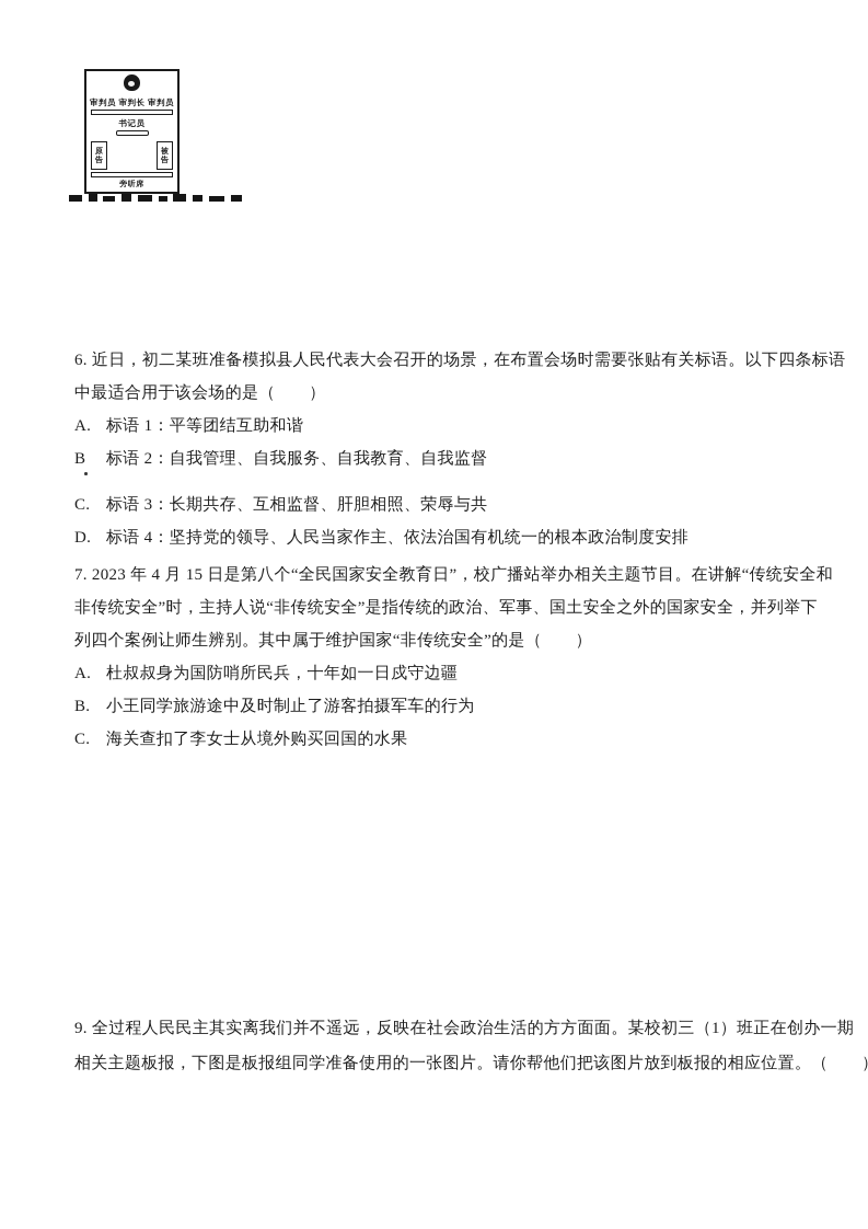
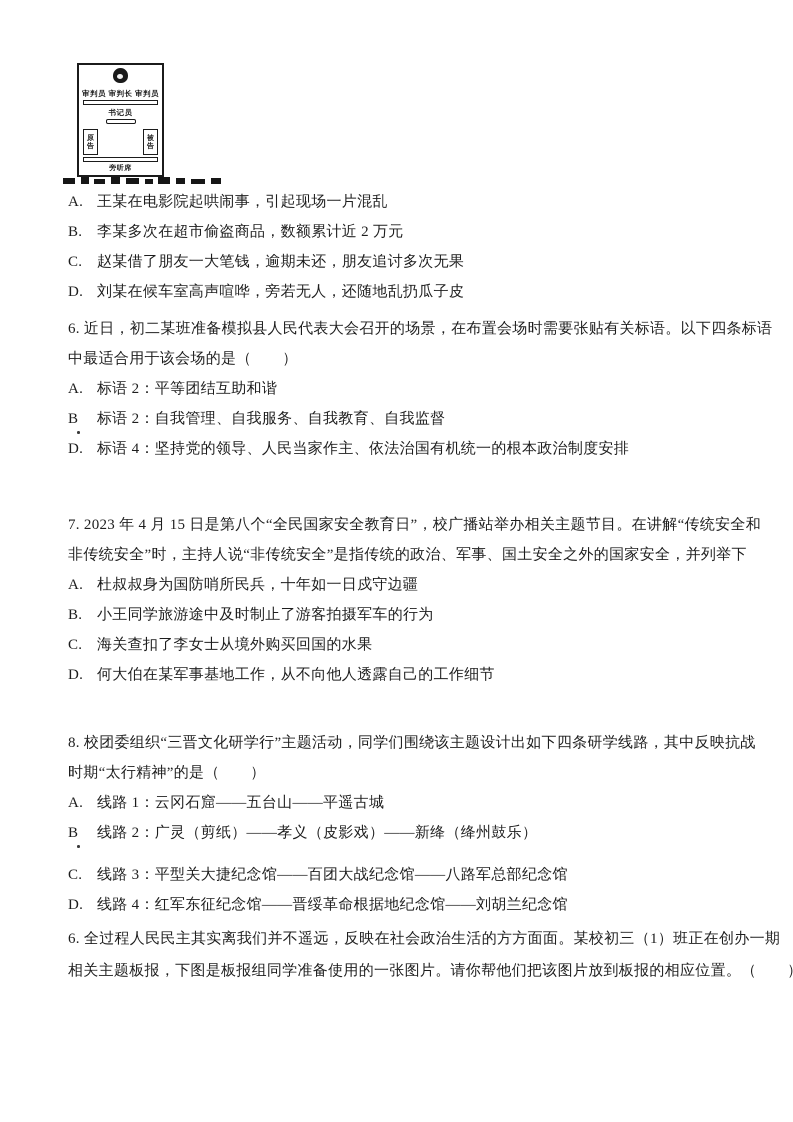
  审判员
  审判长
  审判员
  书记员
  原告
  被告
  旁听席
+ A. 王某在电影院起哄闹事，引起现场一片混乱
+ B. 李某多次在超市偷盗商品，数额累计近 2 万元
+ C. 赵某借了朋友一大笔钱，逾期未还，朋友追讨多次无果
+ D. 刘某在候车室高声喧哗，旁若无人，还随地乱扔瓜子皮
  6. 近日，初二某班准备模拟县人民代表大会召开的场景，在布置会场时需要张贴有关标语。以下四条标语
  中最适合用于该会场的是（ ）
- A. 标语 1：平等团结互助和谐
+ A. 标语 2：平等团结互助和谐
  B 标语 2：自我管理、自我服务、自我教育、自我监督
- C. 标语 3：长期共存、互相监督、肝胆相照、荣辱与共
  D. 标语 4：坚持党的领导、人民当家作主、依法治国有机统一的根本政治制度安排
  7. 2023 年 4 月 15 日是第八个“全民国家安全教育日”，校广播站举办相关主题节目。在讲解“传统安全和
  非传统安全”时，主持人说“非传统安全”是指传统的政治、军事、国土安全之外的国家安全，并列举下
- 列四个案例让师生辨别。其中属于维护国家“非传统安全”的是（ ）
  A. 杜叔叔身为国防哨所民兵，十年如一日戍守边疆
  B. 小王同学旅游途中及时制止了游客拍摄军车的行为
  C. 海关查扣了李女士从境外购买回国的水果
+ D. 何大伯在某军事基地工作，从不向他人透露自己的工作细节
+ 8. 校团委组织“三晋文化研学行”主题活动，同学们围绕该主题设计出如下四条研学线路，其中反映抗战
+ 时期“太行精神”的是（ ）
+ A. 线路 1：云冈石窟——五台山——平遥古城
+ B 线路 2：广灵（剪纸）——孝义（皮影戏）——新绛（绛州鼓乐）
+ C. 线路 3：平型关大捷纪念馆——百团大战纪念馆——八路军总部纪念馆
+ D. 线路 4：红军东征纪念馆——晋绥革命根据地纪念馆——刘胡兰纪念馆
- 9. 全过程人民民主其实离我们并不遥远，反映在社会政治生活的方方面面。某校初三（1）班正在创办一期
+ 6. 全过程人民民主其实离我们并不遥远，反映在社会政治生活的方方面面。某校初三（1）班正在创办一期
  相关主题板报，下图是板报组同学准备使用的一张图片。请你帮他们把该图片放到板报的相应位置。（
